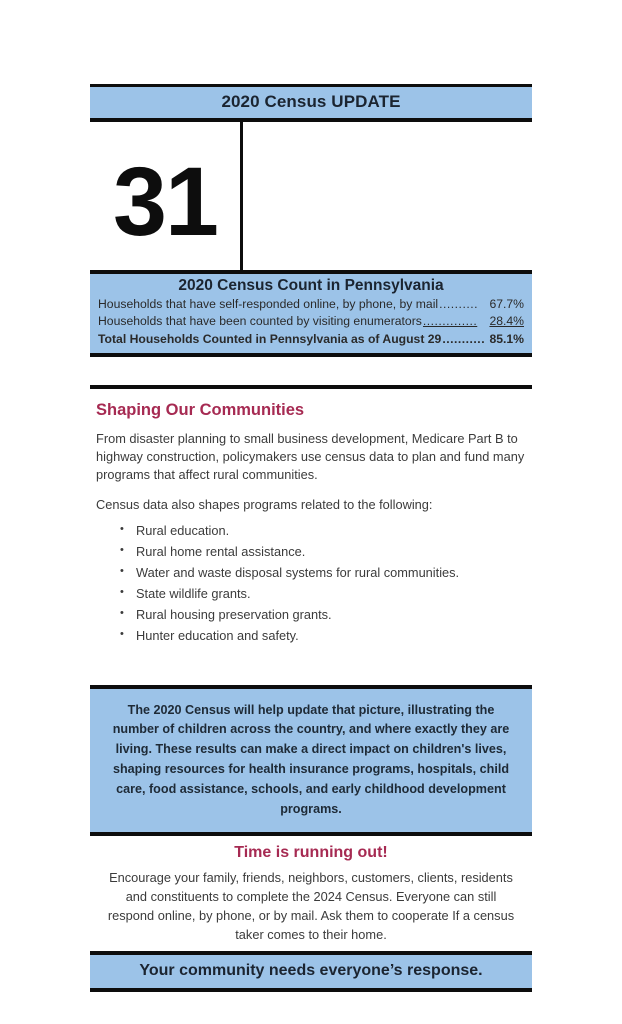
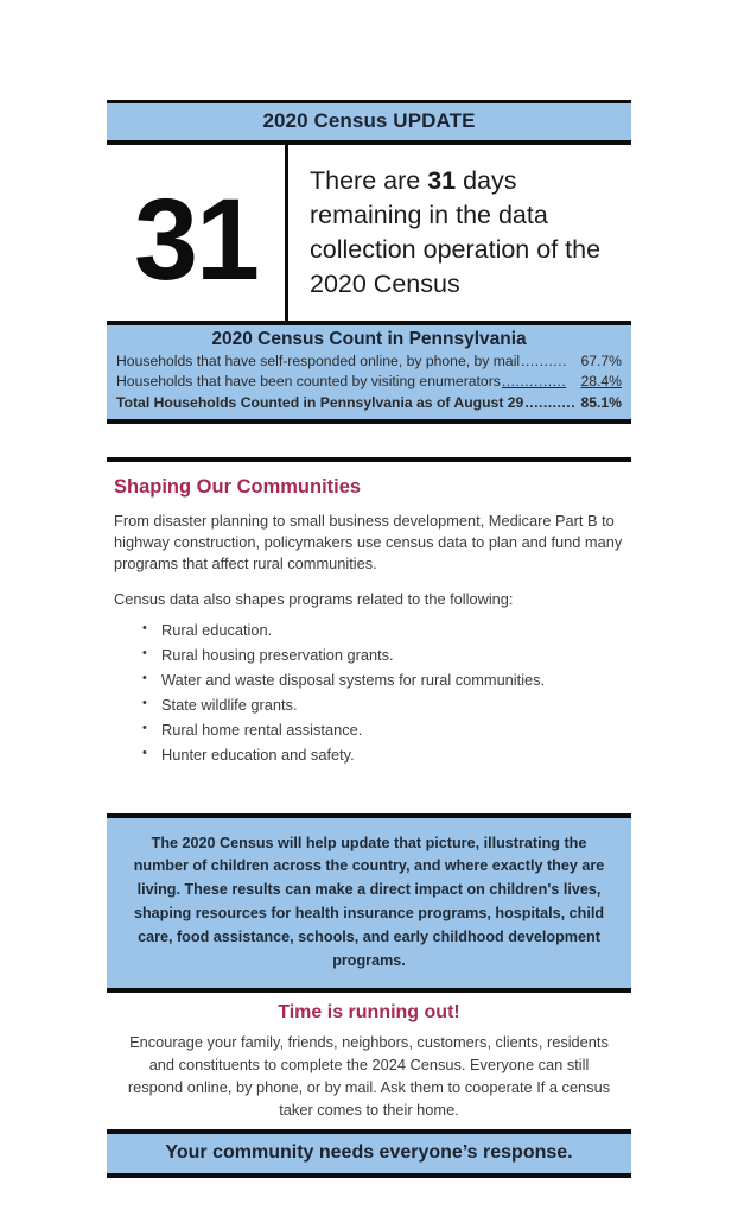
  2020 Census UPDATE
  31
+ There are 31 days remaining in the data collection operation of the 2020 Census
  2020 Census Count in Pennsylvania
  Households that have self-responded online, by phone, by mail
  ..........
  67.7%
  Households that have been counted by visiting enumerators
  ..............
  28.4%
  Total Households Counted in Pennsylvania as of August 29
  ...........
  85.1%
  Shaping Our Communities
  From disaster planning to small business development, Medicare Part B to highway construction, policymakers use census data to plan and fund many programs that affect rural communities.
  Census data also shapes programs related to the following:
  Rural education.
- Rural home rental assistance.
+ Rural housing preservation grants.
  Water and waste disposal systems for rural communities.
  State wildlife grants.
- Rural housing preservation grants.
+ Rural home rental assistance.
  Hunter education and safety.
  The 2020 Census will help update that picture, illustrating the number of children across the country, and where exactly they are living. These results can make a direct impact on children's lives, shaping resources for health insurance programs, hospitals, child care, food assistance, schools, and early childhood development programs.
  Time is running out!
  Encourage your family, friends, neighbors, customers, clients, residents and constituents to complete the 2024 Census. Everyone can still respond online, by phone, or by mail. Ask them to cooperate If a census taker comes to their home.
  Your community needs everyone’s response.
